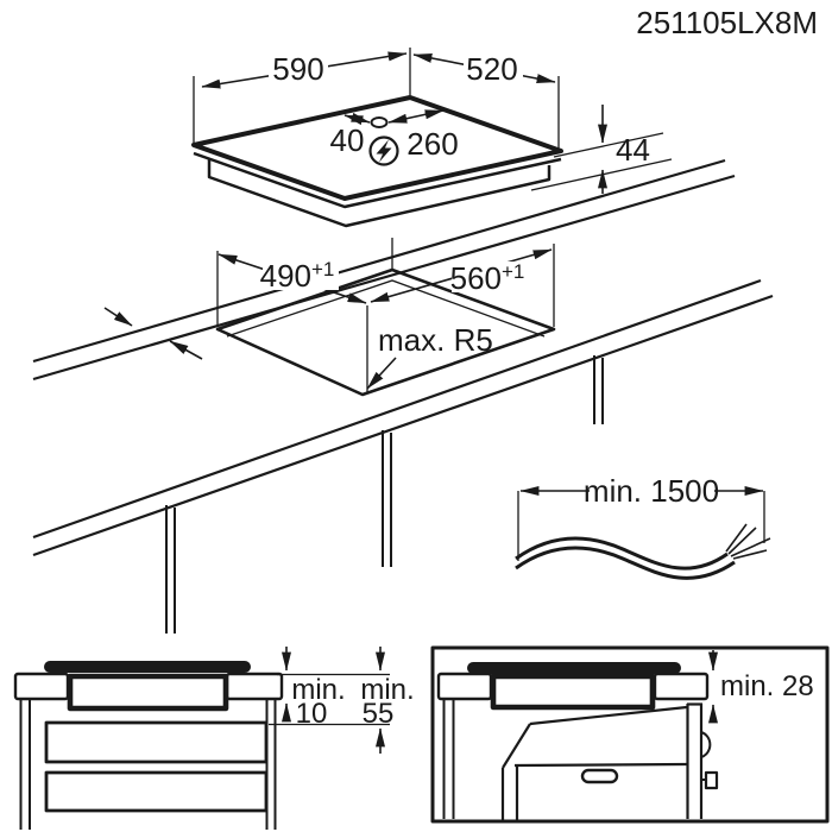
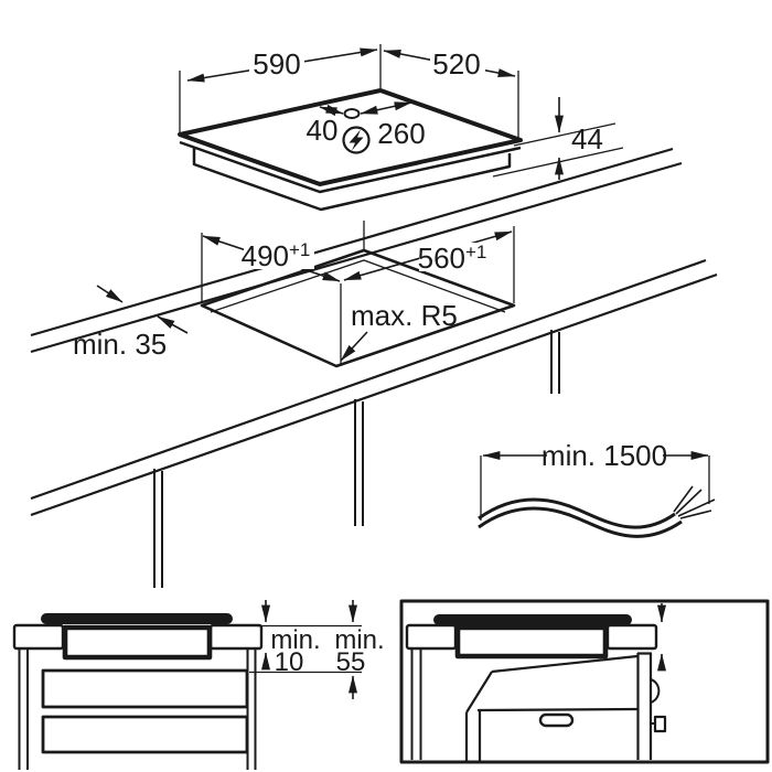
- 251105LX8M
  590
  520
  40
  260
  44
  490+1
  560+1
+ min. 35
  max. R5
  min. 1500
  min.
  10
  min.
  55
- min. 28
